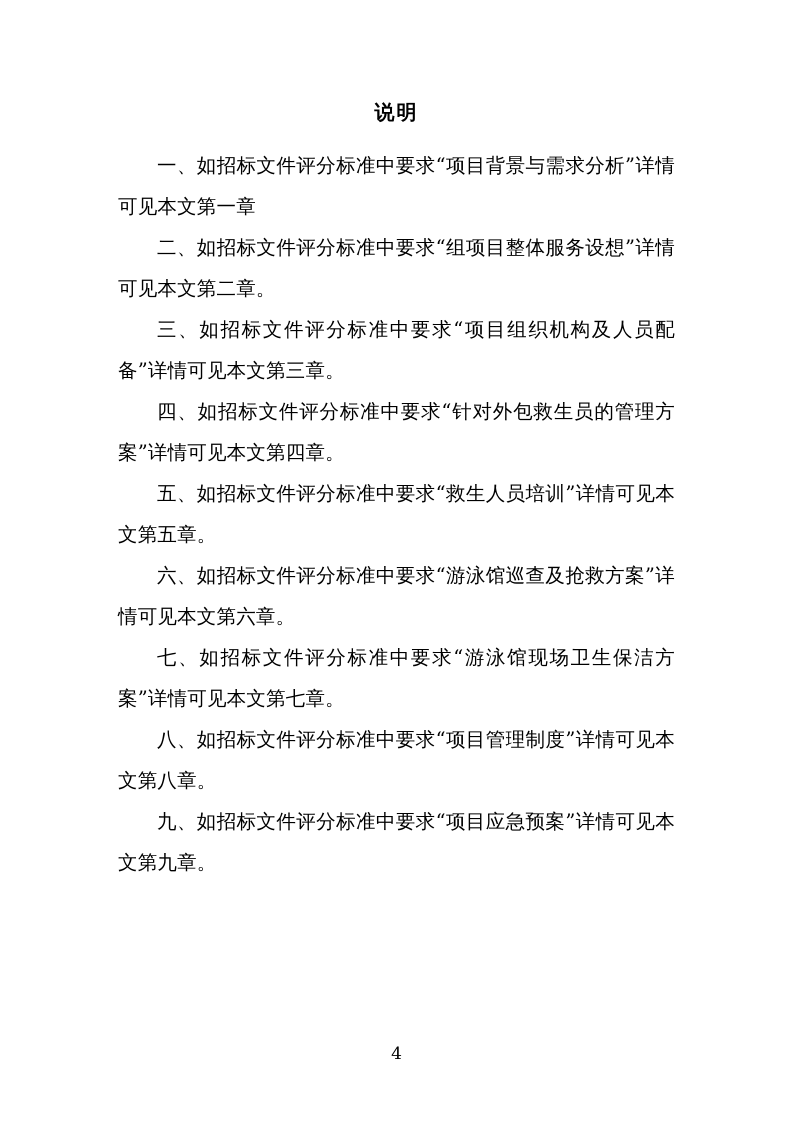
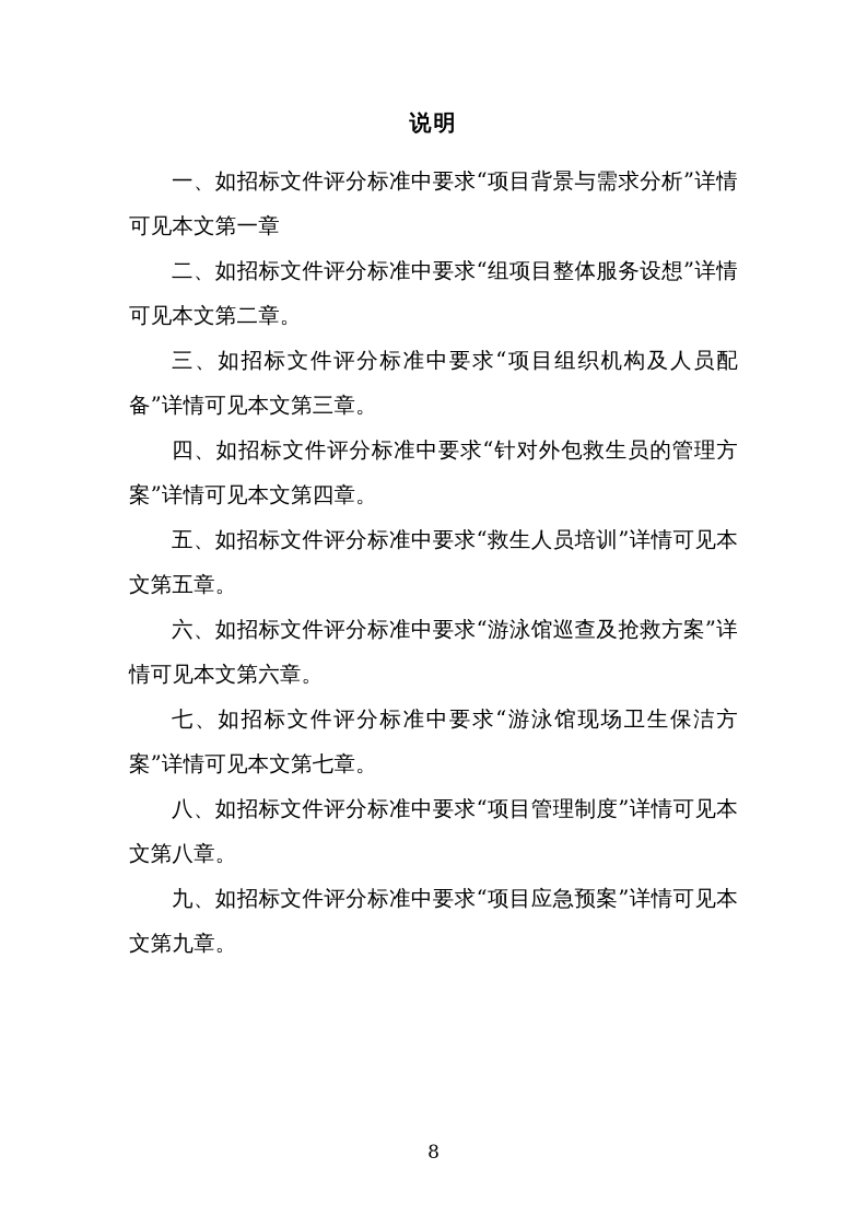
  说明
  一、如招标文件评分标准中要求“项目背景与需求分析”详情可见本文第一章
  二、如招标文件评分标准中要求“组项目整体服务设想”详情可见本文第二章。
  三、如招标文件评分标准中要求“项目组织机构及人员配备”详情可见本文第三章。
  四、如招标文件评分标准中要求“针对外包救生员的管理方案”详情可见本文第四章。
  五、如招标文件评分标准中要求“救生人员培训”详情可见本文第五章。
  六、如招标文件评分标准中要求“游泳馆巡查及抢救方案”详情可见本文第六章。
  七、如招标文件评分标准中要求“游泳馆现场卫生保洁方案”详情可见本文第七章。
  八、如招标文件评分标准中要求“项目管理制度”详情可见本文第八章。
  九、如招标文件评分标准中要求“项目应急预案”详情可见本文第九章。
- 4
+ 8
